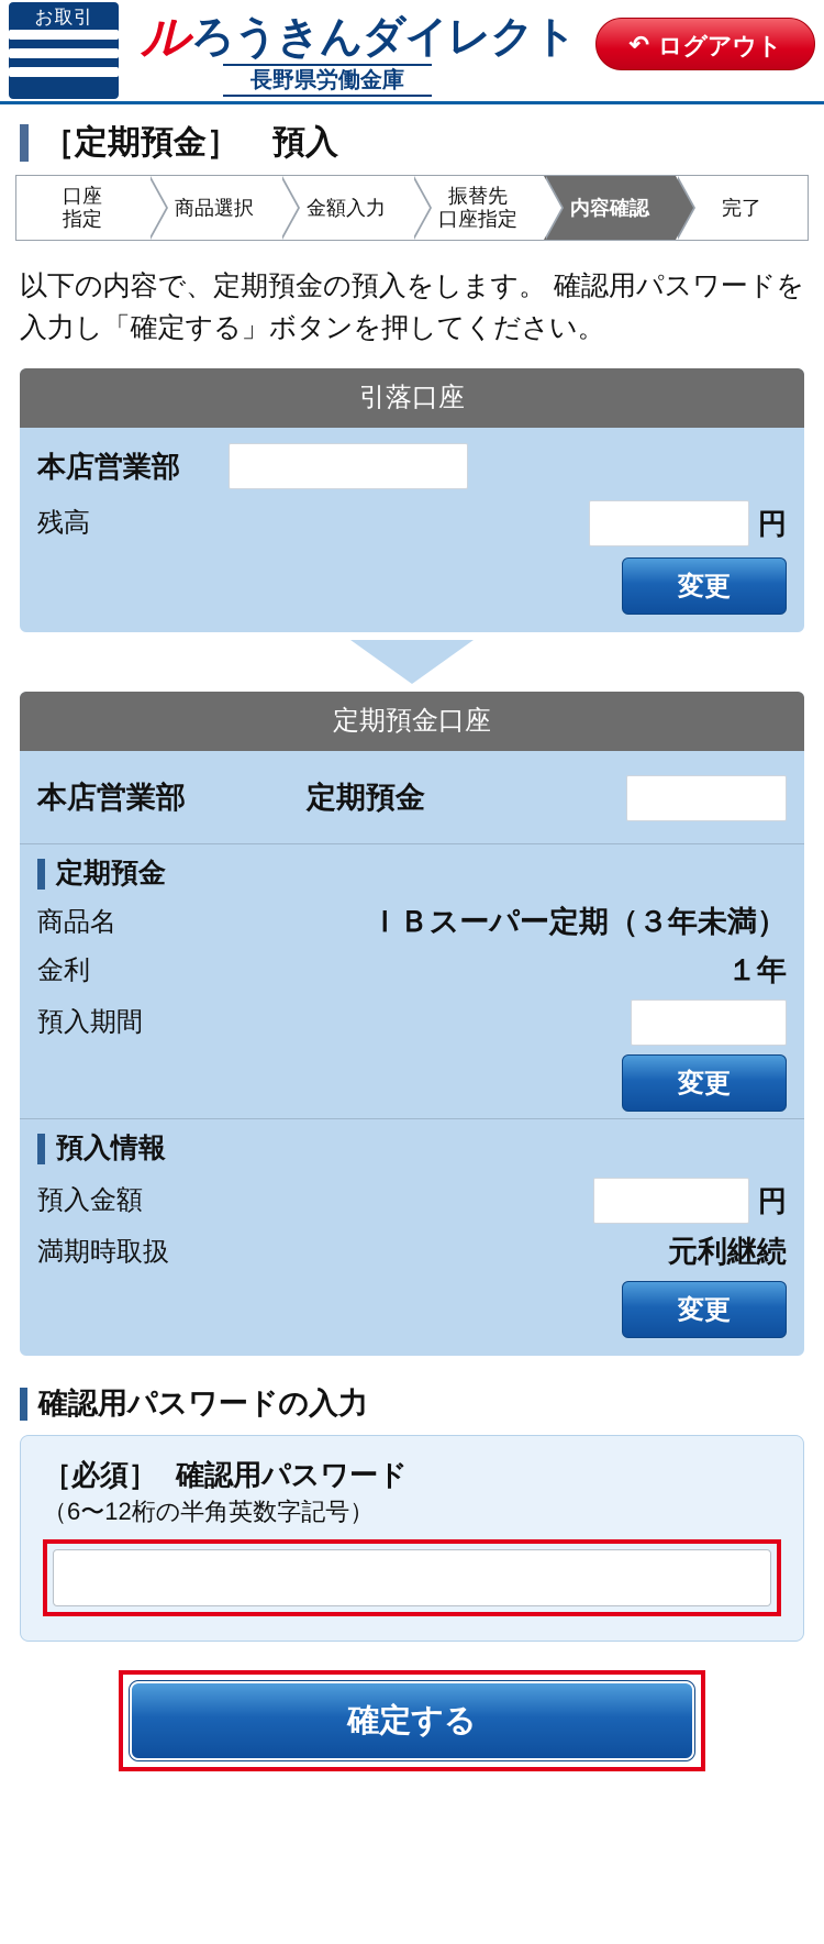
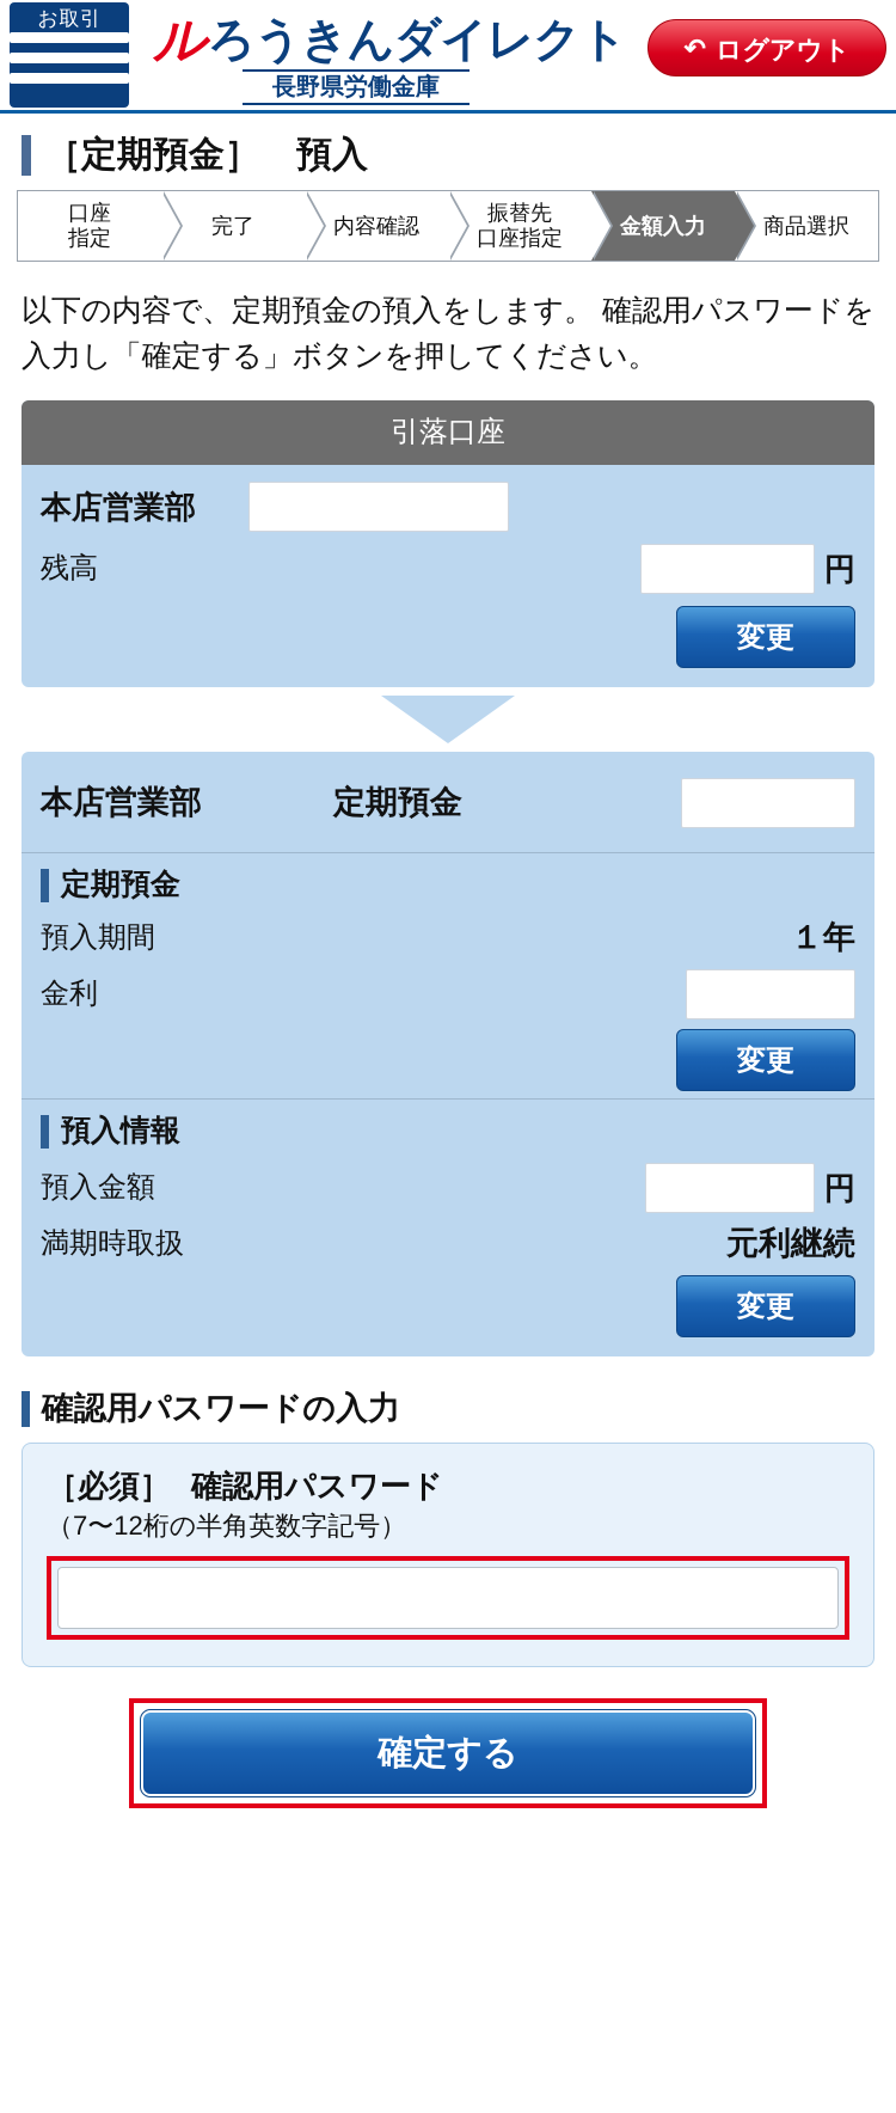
  お取引
  ルろうきんダイレクト
  長野県労働金庫
  ↶ ログアウト
  ［定期預金］ 預入
  口座
  指定
- 商品選択
+ 完了
- 金額入力
+ 内容確認
  振替先
  口座指定
- 内容確認
+ 金額入力
- 完了
+ 商品選択
  以下の内容で、定期預金の預入をします。 確認用パスワードを入力し「確定する」ボタンを押してください。
  引落口座
  本店営業部
  残高
  円
  変更
- 定期預金口座
  本店営業部
  定期預金
  定期預金
- 商品名
- ＩＢスーパー定期（３年未満）
- 金利
+ 預入期間
  １年
- 預入期間
+ 金利
  変更
  預入情報
  預入金額
  円
  満期時取扱
  元利継続
  変更
  確認用パスワードの入力
  ［必須］ 確認用パスワード
- （6〜12桁の半角英数字記号）
+ （7〜12桁の半角英数字記号）
  確定する
